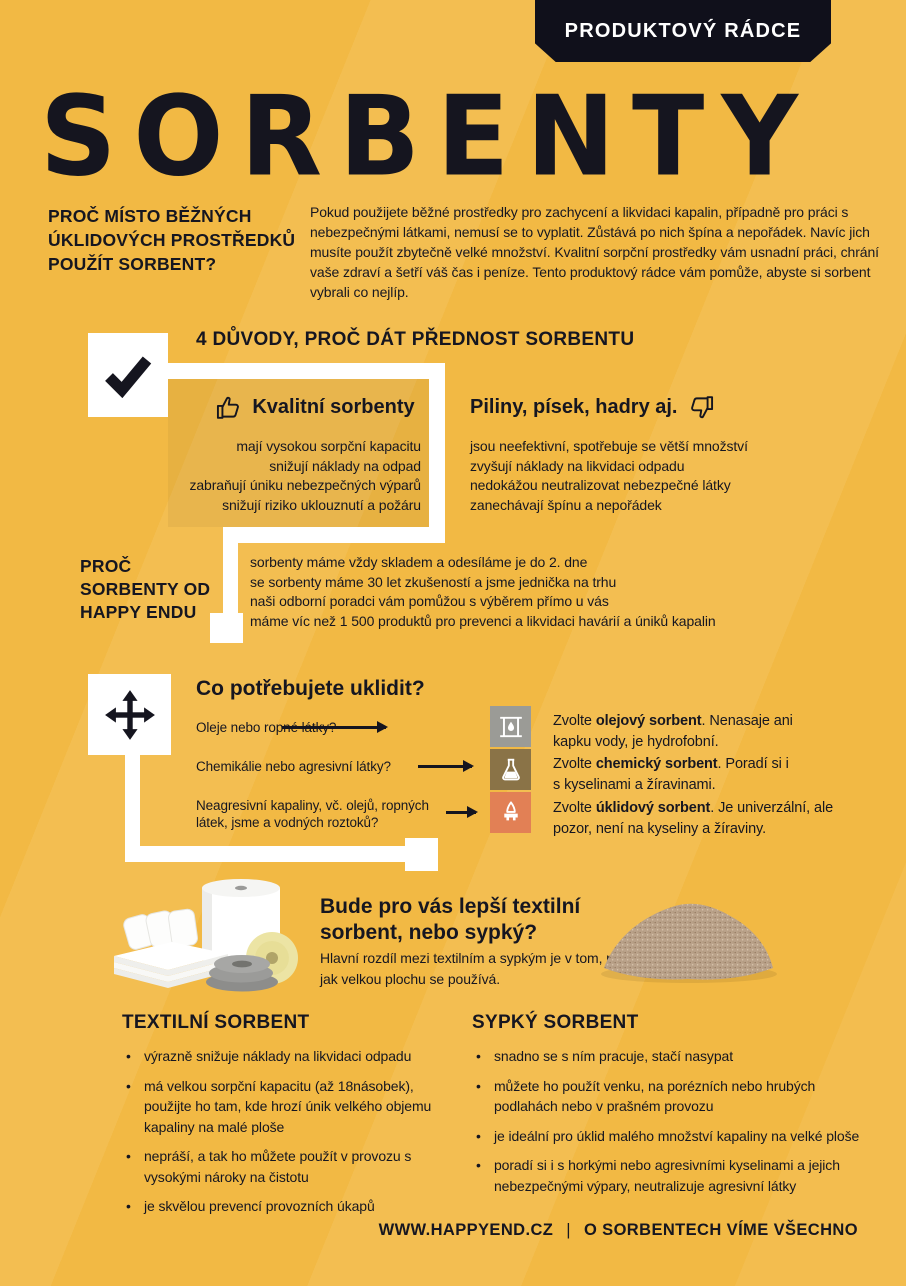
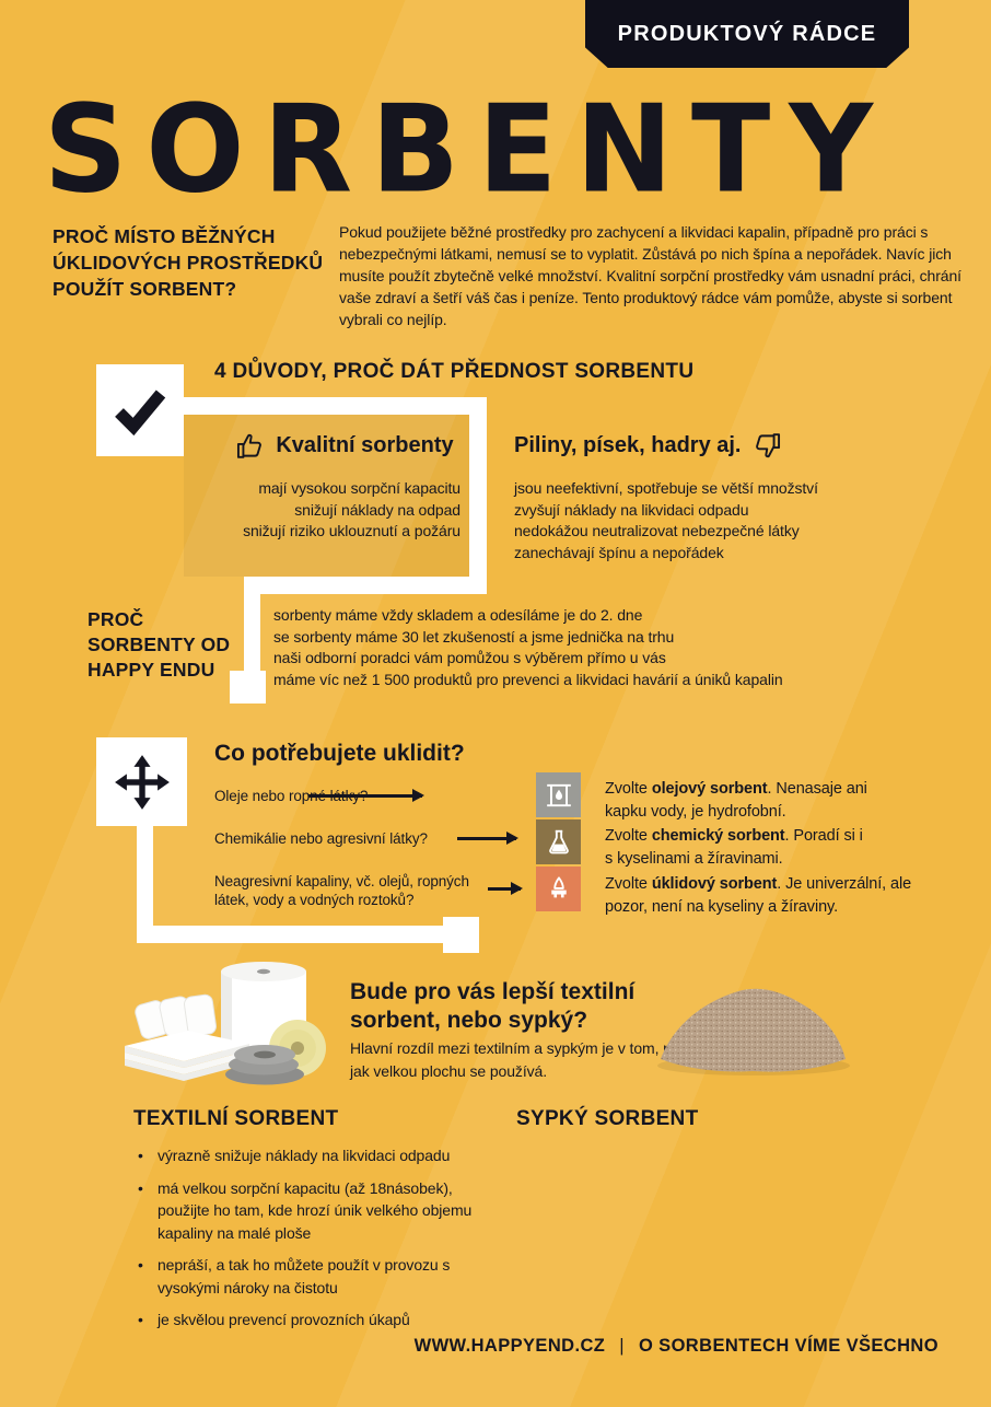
  PRODUKTOVÝ RÁDCE
  SORBENTY
  PROČ MÍSTO BĚŽNÝCH ÚKLIDOVÝCH PROSTŘEDKŮ POUŽÍT SORBENT?
  Pokud použijete běžné prostředky pro zachycení a likvidaci kapalin, případně pro práci s nebezpečnými látkami, nemusí se to vyplatit. Zůstává po nich špína a nepořádek. Navíc jich musíte použít zbytečně velké množství. Kvalitní sorpční prostředky vám usnadní práci, chrání vaše zdraví a šetří váš čas i peníze. Tento produktový rádce vám pomůže, abyste si sorbent vybrali co nejlíp.
  4 DŮVODY, PROČ DÁT PŘEDNOST SORBENTU
  Kvalitní sorbenty
  mají vysokou sorpční kapacitu
  snižují náklady na odpad
- zabraňují úniku nebezpečných výparů
  snižují riziko uklouznutí a požáru
  Piliny, písek, hadry aj.
  jsou neefektivní, spotřebuje se větší množství
  zvyšují náklady na likvidaci odpadu
  nedokážou neutralizovat nebezpečné látky
  zanechávají špínu a nepořádek
  PROČ SORBENTY OD HAPPY ENDU
  sorbenty máme vždy skladem a odesíláme je do 2. dne
  se sorbenty máme 30 let zkušeností a jsme jednička na trhu
  naši odborní poradci vám pomůžou s výběrem přímo u vás
  máme víc než 1 500 produktů pro prevenci a likvidaci havárií a úniků kapalin
  Co potřebujete uklidit?
  Zvolte olejový sorbent. Nenasaje ani kapku vody, je hydrofobní.
  Chemikálie nebo agresivní látky?
  Zvolte chemický sorbent. Poradí si i s kyselinami a žíravinami.
- Neagresivní kapaliny, vč. olejů, ropných látek, jsme a vodných roztoků?
+ Neagresivní kapaliny, vč. olejů, ropných látek, vody a vodných roztoků?
  Zvolte úklidový sorbent. Je univerzální, ale pozor, není na kyseliny a žíraviny.
  Bude pro vás lepší textilní sorbent, nebo sypký?
  Hlavní rozdíl mezi textilním a sypkým je v tom, jak velkou plochu se používá.
  TEXTILNÍ SORBENT
  výrazně snižuje náklady na likvidaci odpadu
  má velkou sorpční kapacitu (až 18násobek), použijte ho tam, kde hrozí únik velkého objemu kapaliny na malé ploše
  nepráší, a tak ho můžete použít v provozu s vysokými nároky na čistotu
  je skvělou prevencí provozních úkapů
  SYPKÝ SORBENT
- snadno se s ním pracuje, stačí nasypat
- můžete ho použít venku, na porézních nebo hrubých podlahách nebo v prašném provozu
- je ideální pro úklid malého množství kapaliny na velké ploše
- poradí si i s horkými nebo agresivními kyselinami a jejich nebezpečnými výpary, neutralizuje agresivní látky
  WWW.HAPPYEND.CZ
  |
  O SORBENTECH VÍME VŠECHNO
